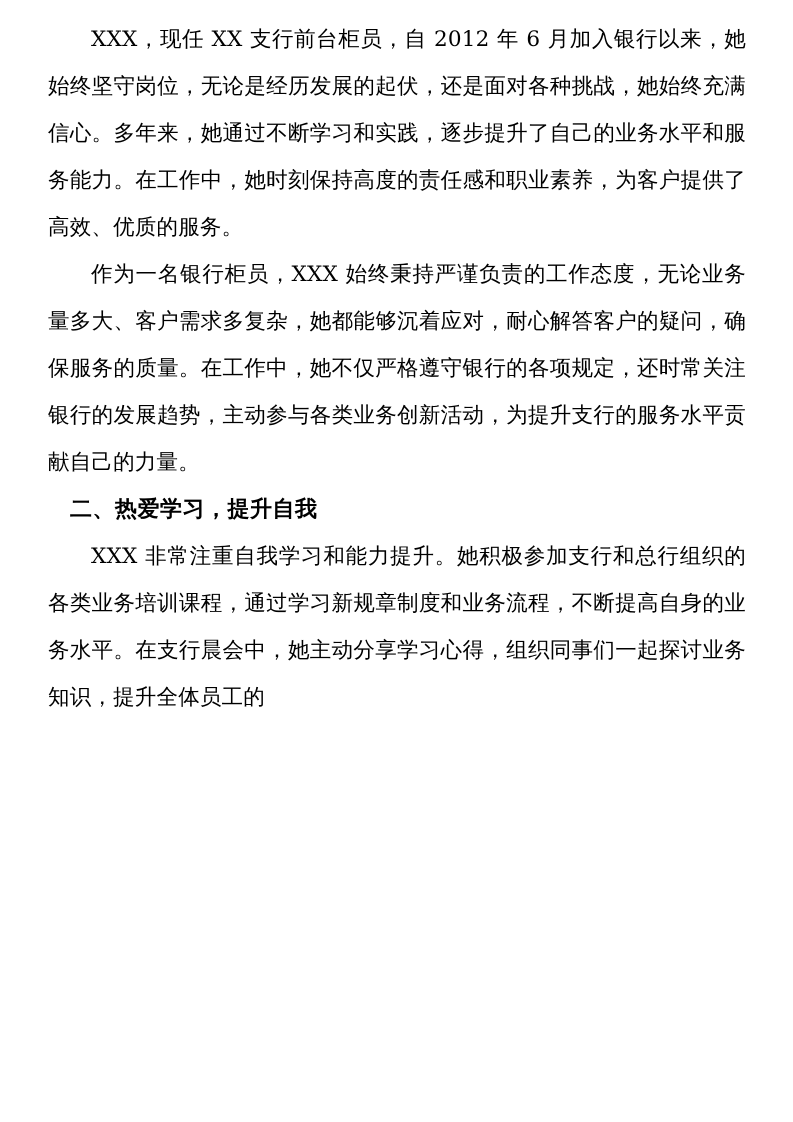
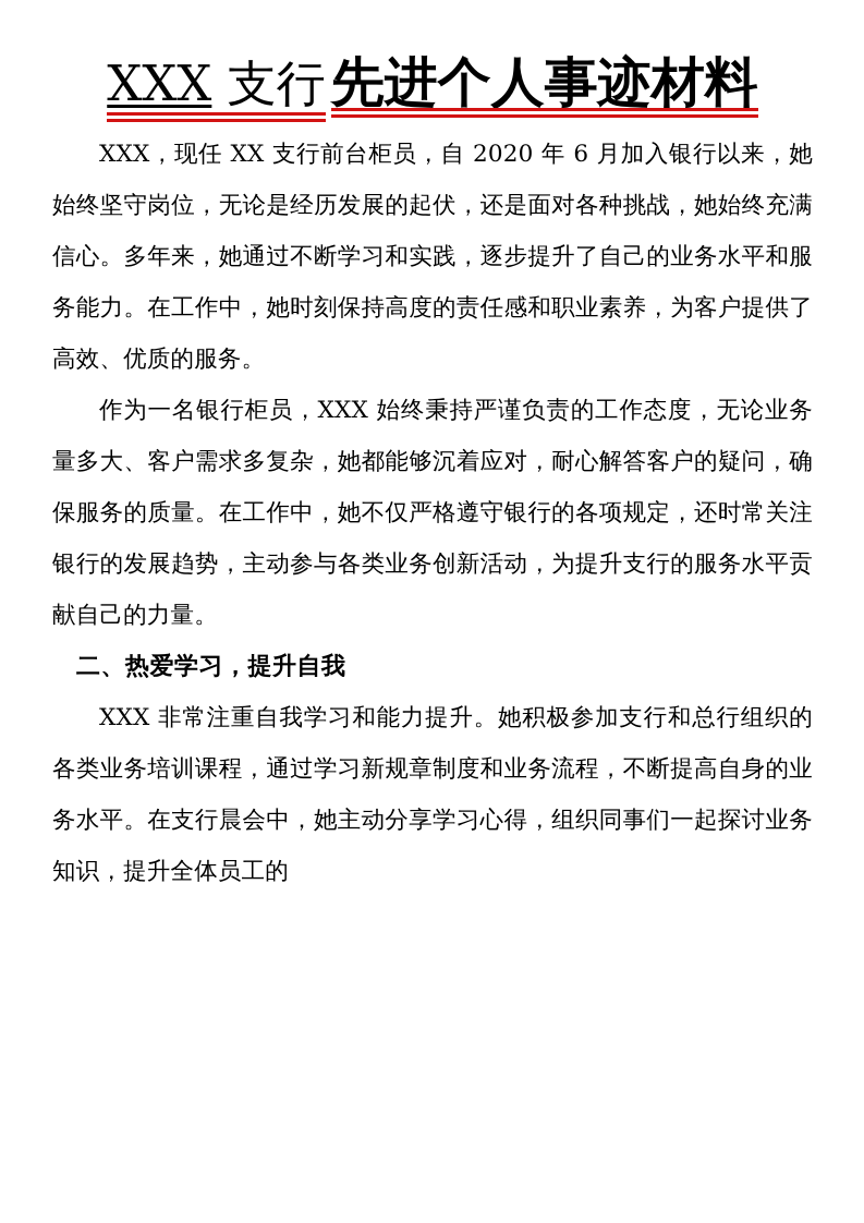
+ XXX 支行 先进个人事迹材料
- XXX，现任 XX 支行前台柜员，自 2012 年 6 月加入银行以来，她始终坚守岗位，无论是经历发展的起伏，还是面对各种挑战，她始终充满信心。多年来，她通过不断学习和实践，逐步提升了自己的业务水平和服务能力。在工作中，她时刻保持高度的责任感和职业素养，为客户提供了高效、优质的服务。
+ XXX，现任 XX 支行前台柜员，自 2020 年 6 月加入银行以来，她始终坚守岗位，无论是经历发展的起伏，还是面对各种挑战，她始终充满信心。多年来，她通过不断学习和实践，逐步提升了自己的业务水平和服务能力。在工作中，她时刻保持高度的责任感和职业素养，为客户提供了高效、优质的服务。
  作为一名银行柜员，XXX 始终秉持严谨负责的工作态度，无论业务量多大、客户需求多复杂，她都能够沉着应对，耐心解答客户的疑问，确保服务的质量。在工作中，她不仅严格遵守银行的各项规定，还时常关注银行的发展趋势，主动参与各类业务创新活动，为提升支行的服务水平贡献自己的力量。
  二、热爱学习，提升自我
  XXX 非常注重自我学习和能力提升。她积极参加支行和总行组织的各类业务培训课程，通过学习新规章制度和业务流程，不断提高自身的业务水平。在支行晨会中，她主动分享学习心得，组织同事们一起探讨业务知识，提升全体员工的
